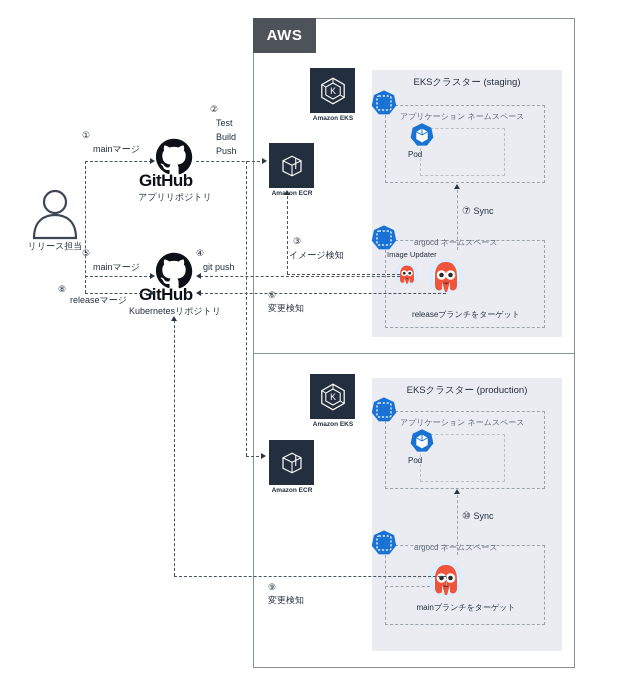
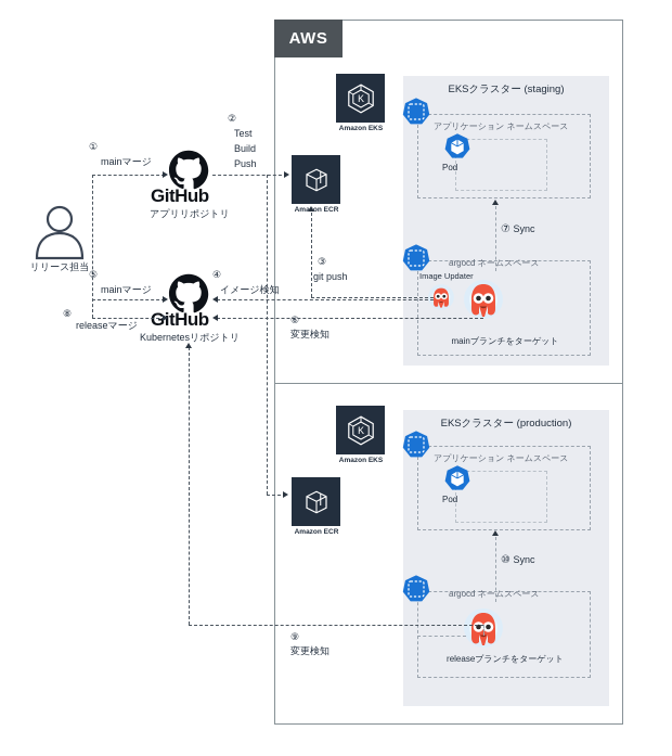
  AWS
  リリース担当
  GitHub
  アプリリポジトリ
  GitHub
  Kubernetesリポジトリ
  K
  K
  EKSクラスター (staging)
  アプリケーション ネームスペース
  Pod
  argocd ネームスペース
  Image Updater
- releaseブランチをターゲット
+ mainブランチをターゲット
  ⑦ Sync
  EKSクラスター (production)
  アプリケーション ネームスペース
  Pod
  argocd ネームスペース
- mainブランチをターゲット
+ releaseブランチをターゲット
  ⑩ Sync
  ①
  mainマージ
  ⑤
  mainマージ
  ⑧
  releaseマージ
  ②
  Test
  Build
  Push
  ③
- イメージ検知
+ git push
  ④
- git push
+ イメージ検知
  ⑥
  変更検知
  ⑨
  変更検知
